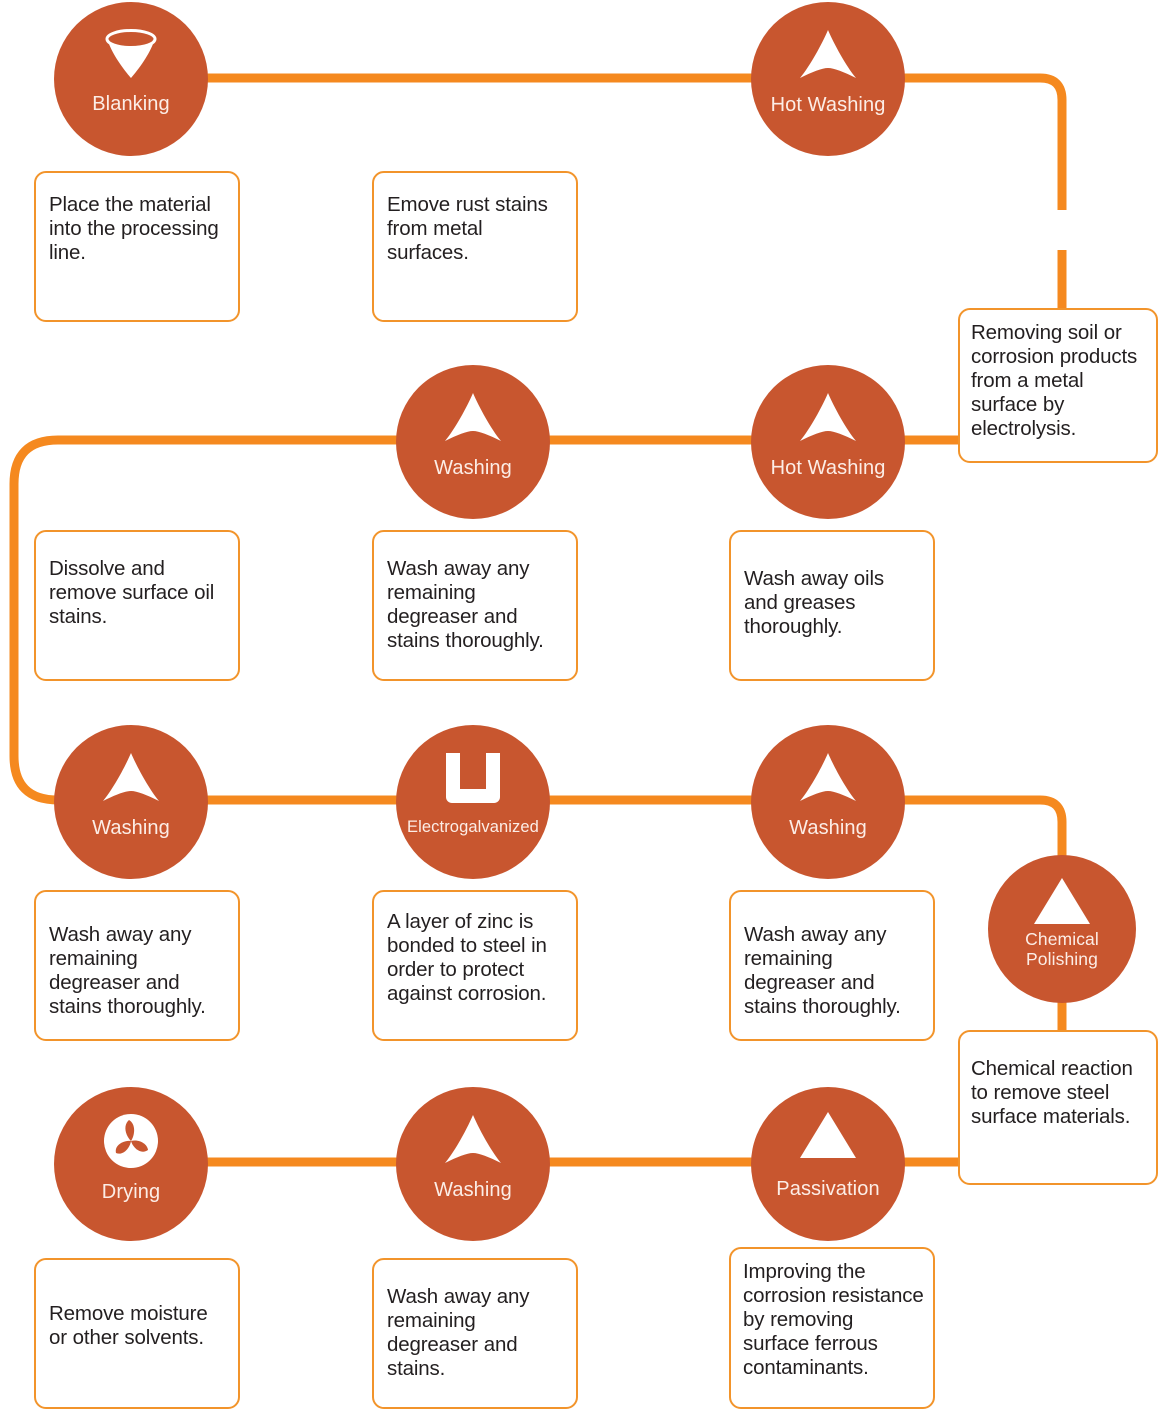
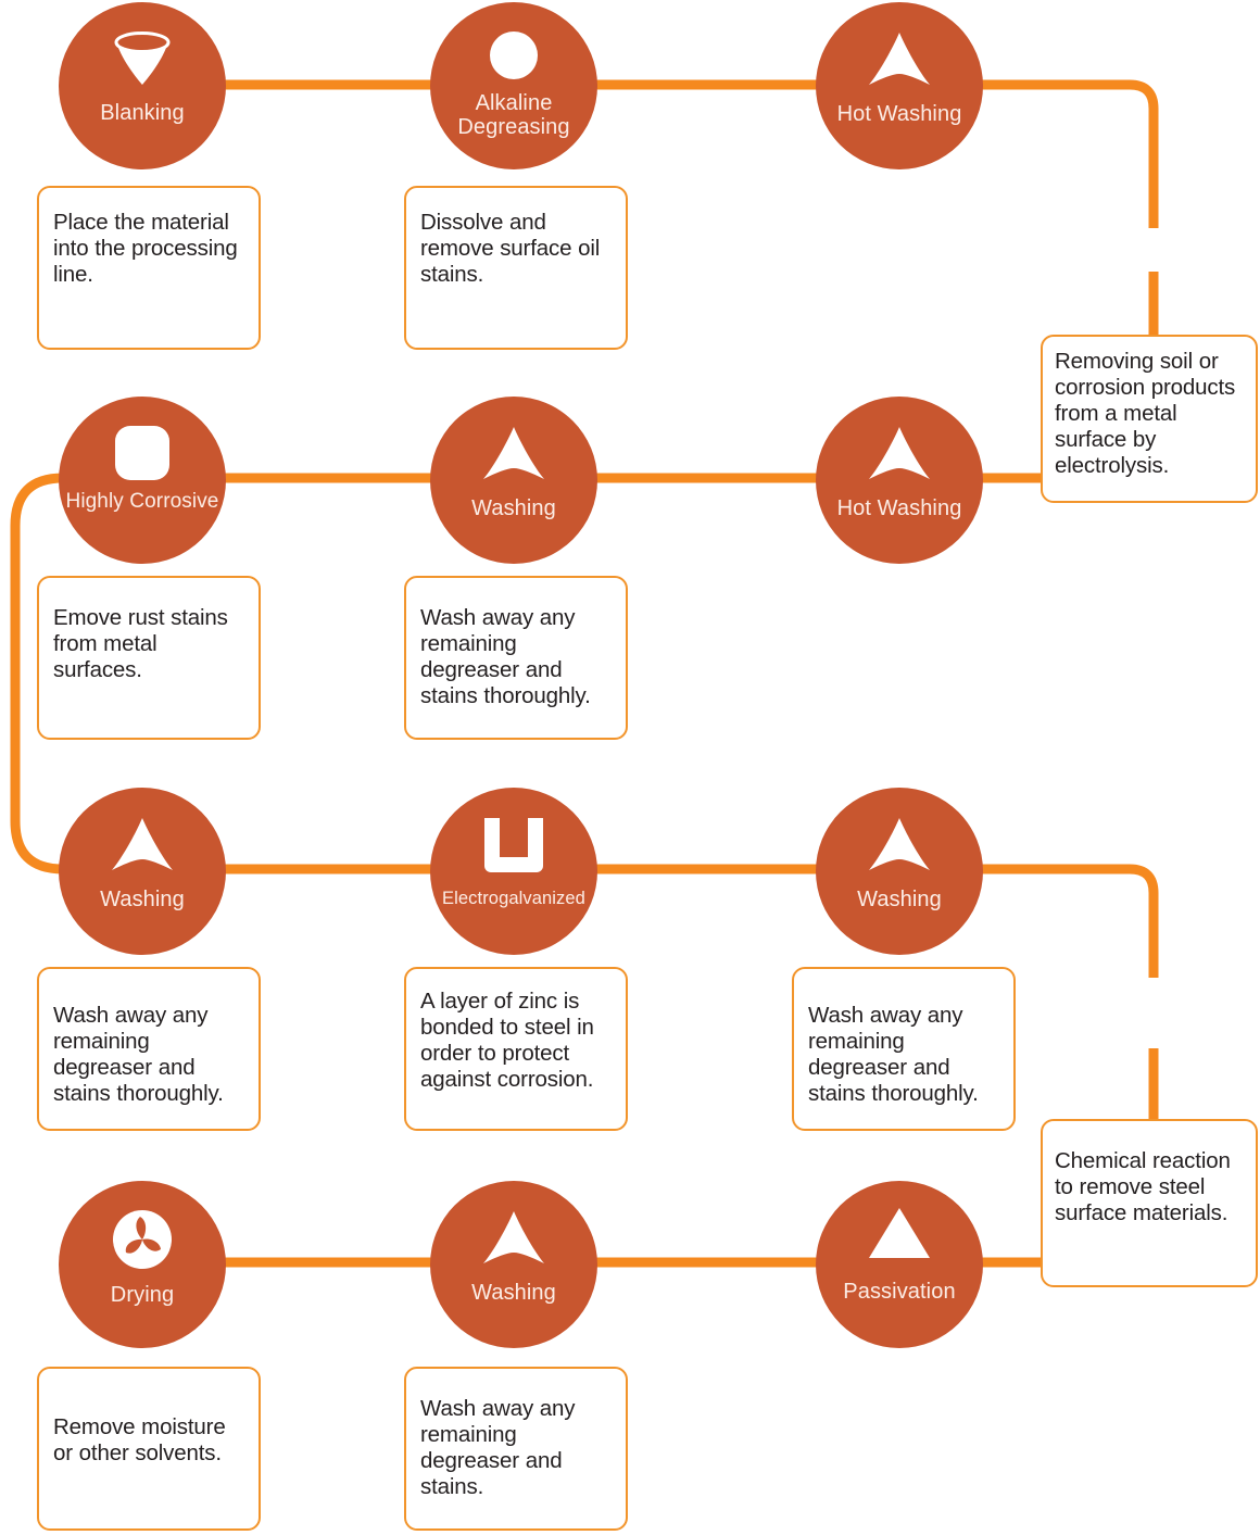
  Blanking
+ Alkaline Degreasing
  Hot Washing
  Place the material into the processing line.
- Emove rust stains from metal surfaces.
+ Dissolve and remove surface oil stains.
  Removing soil or corrosion products from a metal surface by electrolysis.
+ Highly Corrosive
  Washing
  Hot Washing
- Dissolve and remove surface oil stains.
+ Emove rust stains from metal surfaces.
  Wash away any remaining degreaser and stains thoroughly.
- Wash away oils and greases thoroughly.
  Washing
  Electrogalvanized
  Washing
- Chemical Polishing
  Wash away any remaining degreaser and stains thoroughly.
  A layer of zinc is bonded to steel in order to protect against corrosion.
  Wash away any remaining degreaser and stains thoroughly.
  Chemical reaction to remove steel surface materials.
  Drying
  Washing
  Passivation
  Remove moisture or other solvents.
  Wash away any remaining degreaser and stains.
- Improving the corrosion resistance by removing surface ferrous contaminants.
